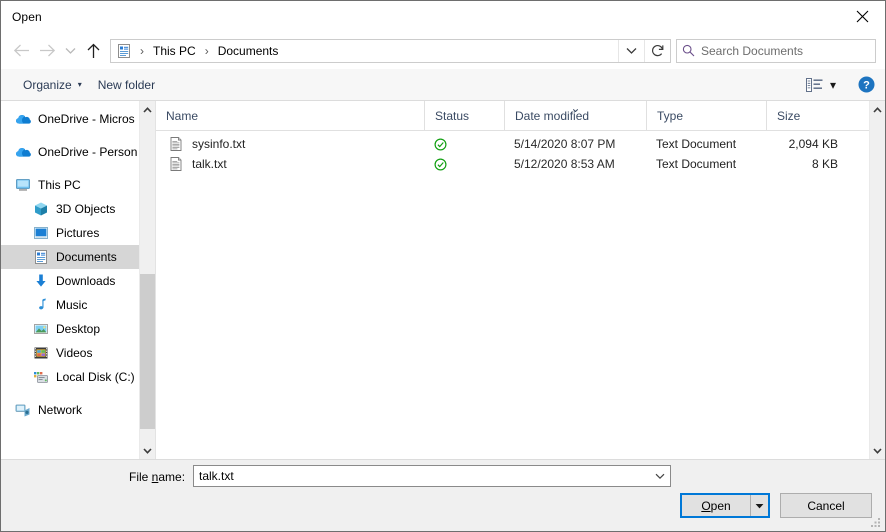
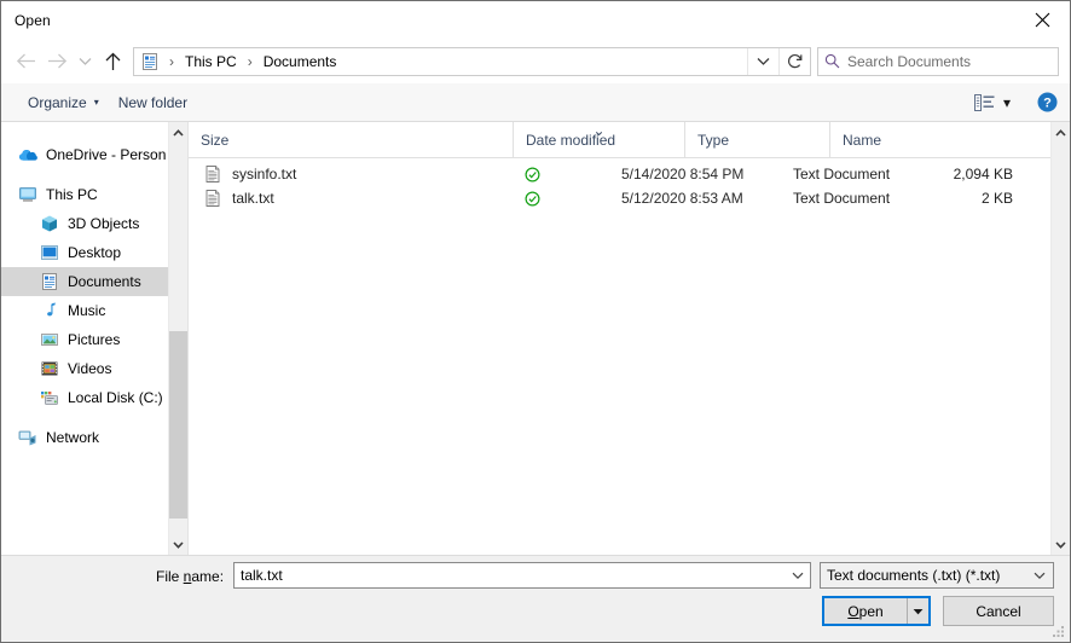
  Open
  ›
  This PC
  ›
  Documents
  Search Documents
  Organize
  ▾
  New folder
  ▾
  ?
- OneDrive - Micros
  OneDrive - Person
  This PC
  3D Objects
- Pictures
+ Desktop
  Documents
- Downloads
  Music
- Desktop
+ Pictures
  Videos
  Local Disk (C:)
  Network
- Name
+ Size
- Status
  ⌄
  Date modified
  Type
- Size
+ Name
  sysinfo.txt
- 5/14/2020 8:07 PM
+ 5/14/2020 8:54 PM
  Text Document
  2,094 KB
  talk.txt
  5/12/2020 8:53 AM
  Text Document
- 8 KB
+ 2 KB
  File name:
  talk.txt
+ Text documents (.txt) (*.txt)
  O
  pen
  Cancel
